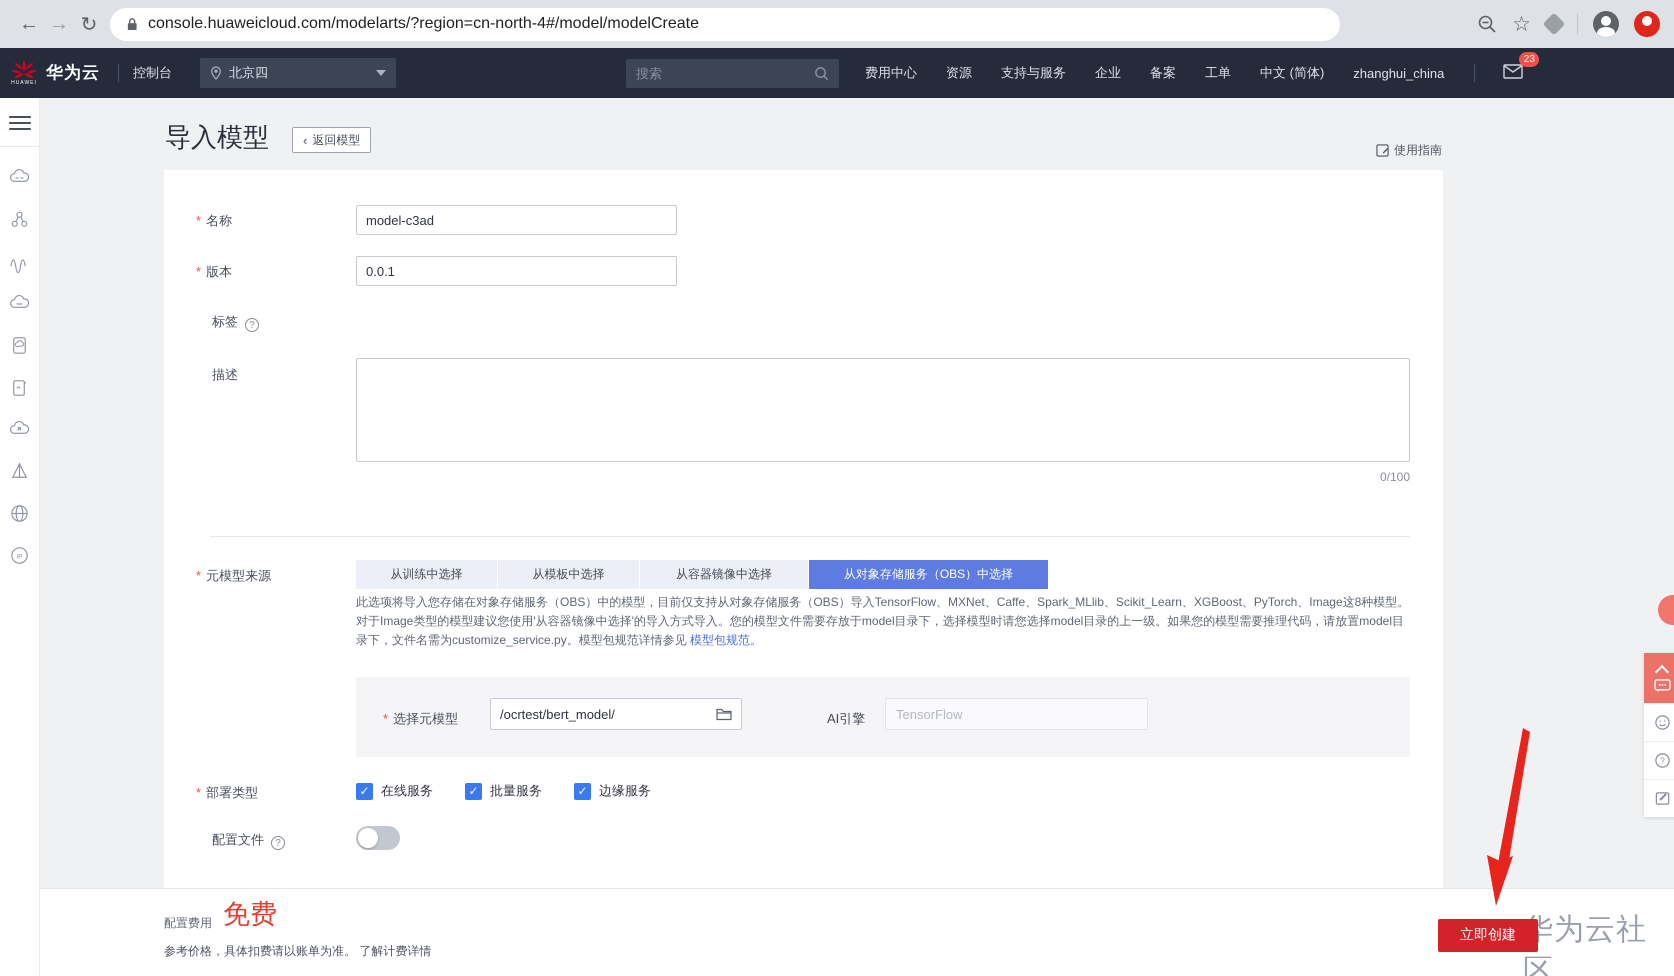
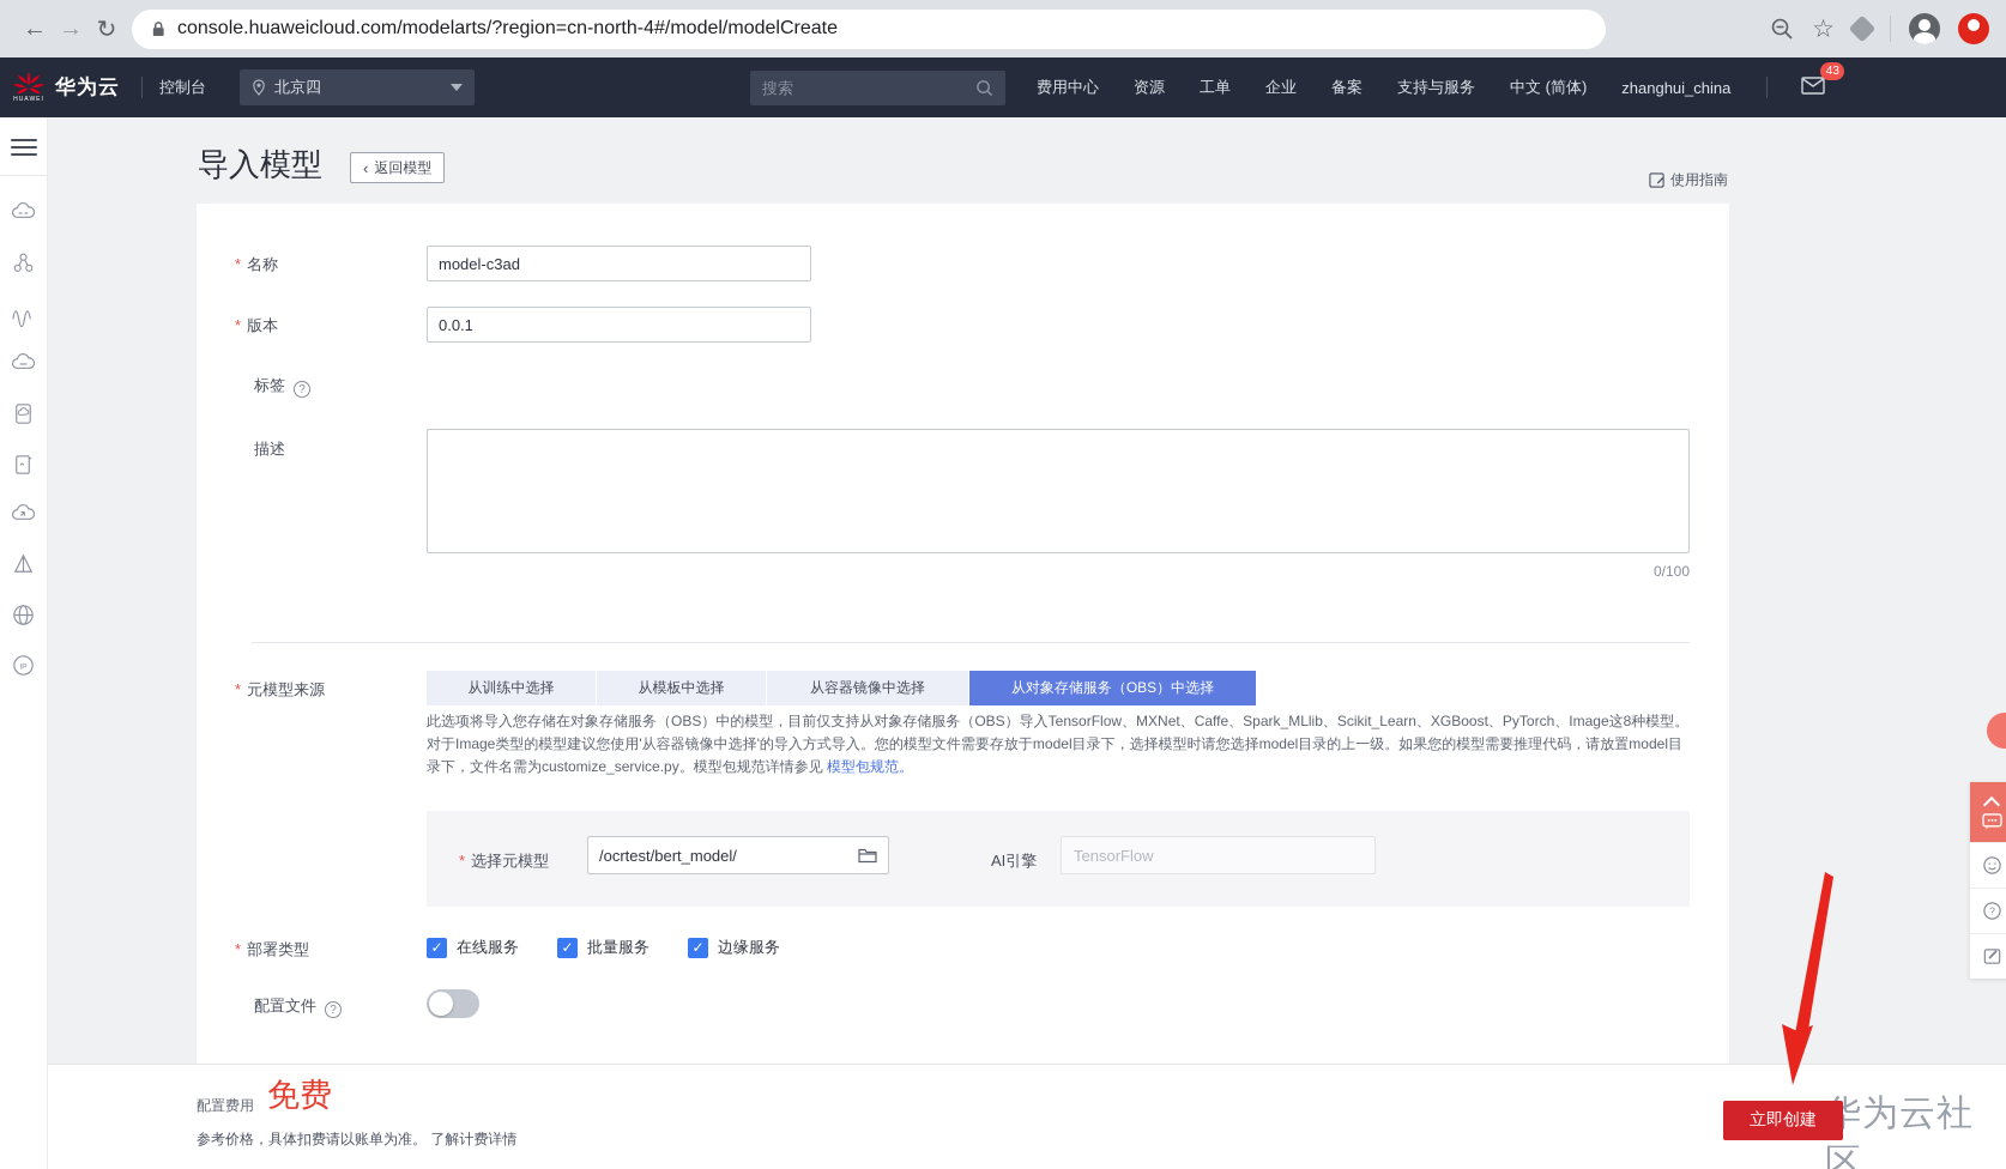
  ←
  →
  ↻
  console.huaweicloud.com/modelarts/?region=cn-north-4#/model/modelCreate
  ☆
  华为云
  控制台
  北京四
  搜索
  费用中心
  资源
- 支持与服务
+ 工单
  企业
  备案
- 工单
+ 支持与服务
  中文 (简体)
  zhanghui_china
- 23
+ 43
  导入模型
  ‹
  返回模型
  使用指南
  名称
  model-c3ad
  版本
  0.0.1
  标签 ?
  描述
  0/100
  元模型来源
  从训练中选择
  从模板中选择
  从容器镜像中选择
  从对象存储服务（OBS）中选择
  此选项将导入您存储在对象存储服务（OBS）中的模型，目前仅支持从对象存储服务（OBS）导入TensorFlow、MXNet、Caffe、Spark_MLlib、Scikit_Learn、XGBoost、PyTorch、Image这8种模型。对于Image类型的模型建议您使用'从容器镜像中选择'的导入方式导入。您的模型文件需要存放于model目录下，选择模型时请您选择model目录的上一级。如果您的模型需要推理代码，请放置model目录下，文件名需为customize_service.py。模型包规范详情参见 模型包规范。
  选择元模型
  /ocrtest/bert_model/
  AI引擎
  TensorFlow
  部署类型
  ✓
  在线服务
  ✓
  批量服务
  ✓
  边缘服务
  配置文件 ?
  配置费用
  免费
  参考价格，具体扣费请以账单为准。 了解计费详情
  华为云社区
  立即创建
  ?
